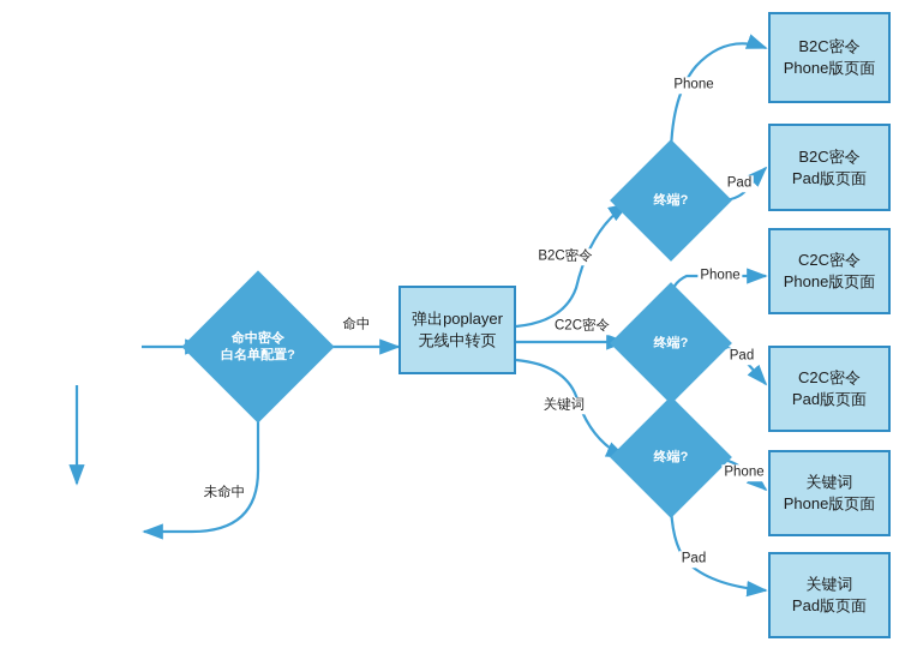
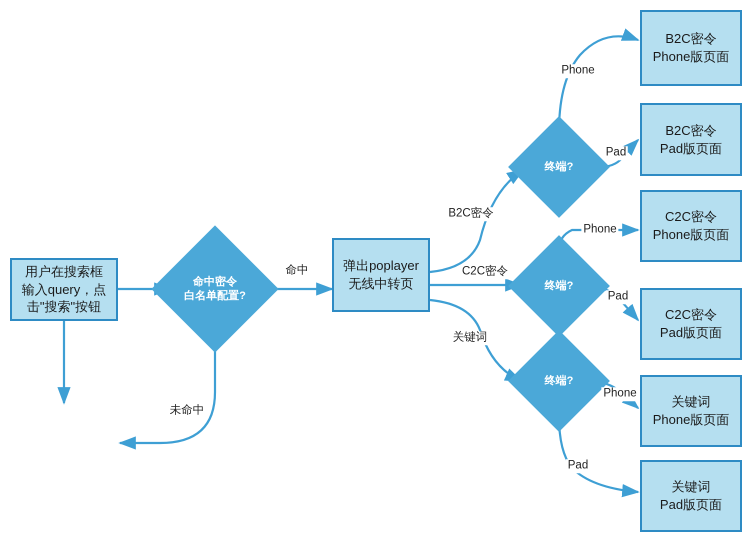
+ 用户在搜索框
+ 输入query，点
+ 击"搜索"按钮
  弹出poplayer
  无线中转页
  B2C密令
  Phone版页面
  B2C密令
  Pad版页面
  C2C密令
  Phone版页面
  C2C密令
  Pad版页面
  关键词
  Phone版页面
  关键词
  Pad版页面
  命中密令
  白名单配置?
  终端?
  终端?
  终端?
  命中
  未命中
  B2C密令
  C2C密令
  关键词
  Phone
  Pad
  Phone
  Pad
  Phone
  Pad
